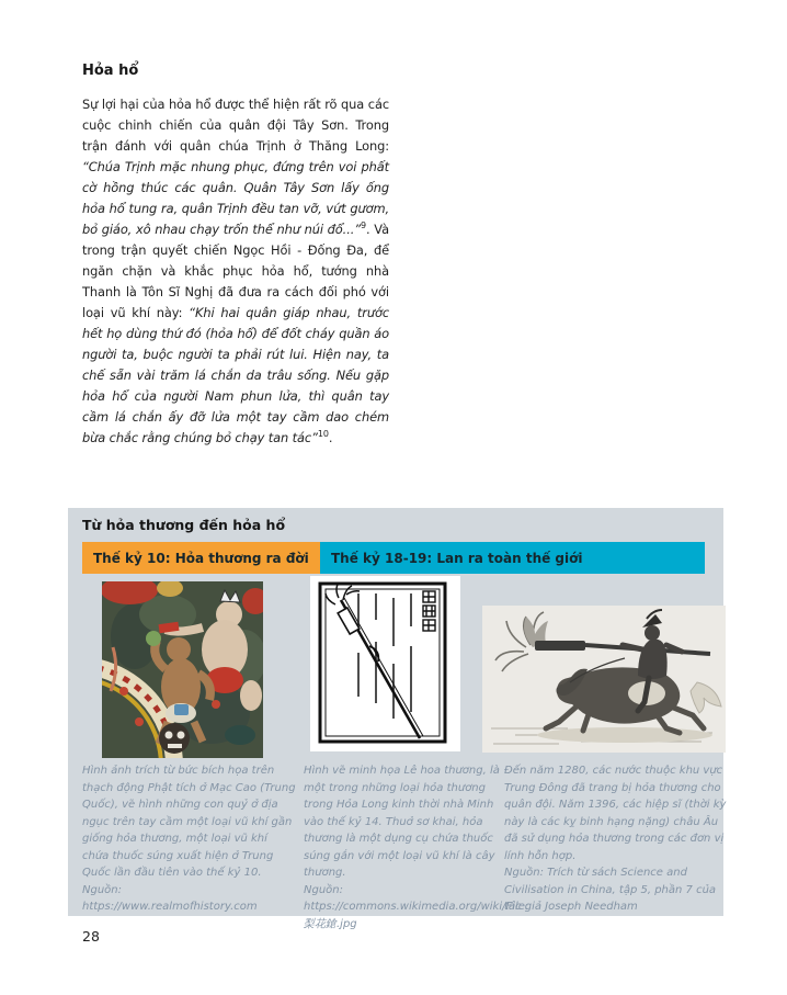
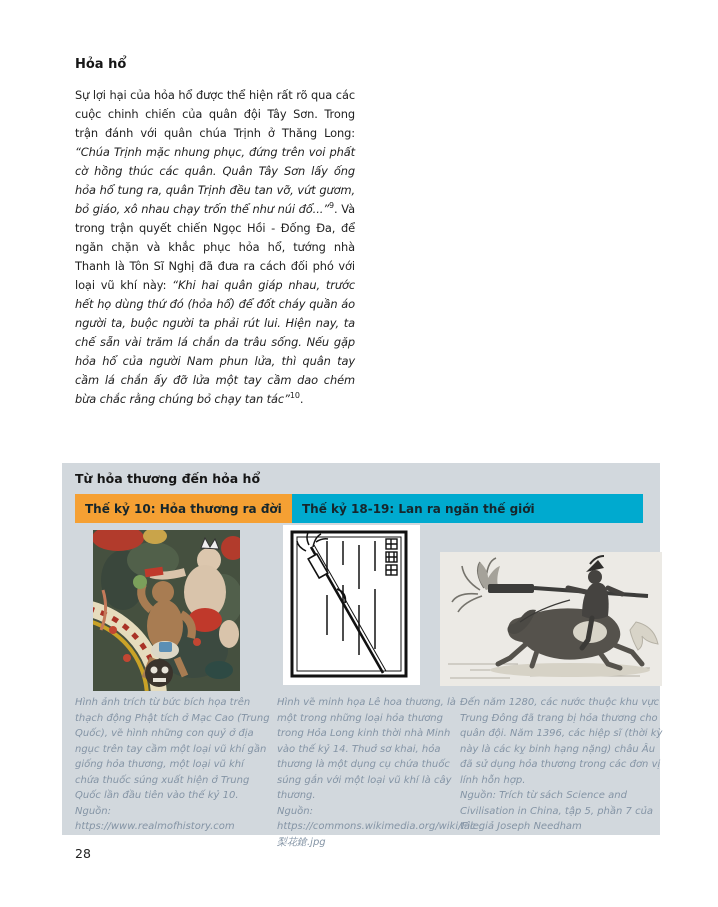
  Hỏa hổ
  Sự lợi hại của hỏa hổ được thể hiện rất rõ qua các cuộc chinh chiến của quân đội Tây Sơn. Trong trận đánh với quân chúa Trịnh ở Thăng Long: “Chúa Trịnh mặc nhung phục, đứng trên voi phất cờ hồng thúc các quân. Quân Tây Sơn lấy ống hỏa hổ tung ra, quân Trịnh đều tan vỡ, vứt gươm, bỏ giáo, xô nhau chạy trốn thể như núi đổ...”9. Và trong trận quyết chiến Ngọc Hồi - Đống Đa, để ngăn chặn và khắc phục hỏa hổ, tướng nhà Thanh là Tôn Sĩ Nghị đã đưa ra cách đối phó với loại vũ khí này: “Khi hai quân giáp nhau, trước hết họ dùng thứ đó (hỏa hổ) để đốt cháy quần áo người ta, buộc người ta phải rút lui. Hiện nay, ta chế sẵn vài trăm lá chắn da trâu sống. Nếu gặp hỏa hổ của người Nam phun lửa, thì quân tay cầm lá chắn ấy đỡ lửa một tay cầm dao chém bừa chắc rằng chúng bỏ chạy tan tác”10.
  Từ hỏa thương đến hỏa hổ
  Thế kỷ 10: Hỏa thương ra đời
- Thế kỷ 18-19: Lan ra toàn thế giới
+ Thế kỷ 18-19: Lan ra ngăn thế giới
  Hình ảnh trích từ bức bích họa trên thạch động Phật tích ở Mạc Cao (Trung Quốc), vẽ hình những con quỷ ở địa ngục trên tay cầm một loại vũ khí gần giống hỏa thương, một loại vũ khí chứa thuốc súng xuất hiện ở Trung Quốc lần đầu tiên vào thế kỷ 10.
  Nguồn: https://www.realmofhistory.com
  Hình vẽ minh họa Lê hoa thương, là một trong những loại hỏa thương trong Hỏa Long kinh thời nhà Minh vào thế kỷ 14. Thuở sơ khai, hỏa thương là một dụng cụ chứa thuốc súng gắn với một loại vũ khí là cây thương.
  Nguồn: https://commons.wikimedia.org/wiki梨花鎗.jpg
  Đến năm 1280, các nước thuộc khu vực Trung Đông đã trang bị hỏa thương cho quân đội. Năm 1396, các hiệp sĩ (thời kỳ này là các kỵ binh hạng nặng) châu Âu đã sử dụng hỏa thương trong các đơn vị lính hỗn hợp.
  Nguồn: Trích từ sách Science and Civilisation in China, tập 5, phần 7 của tác giả Joseph Needham
  28
